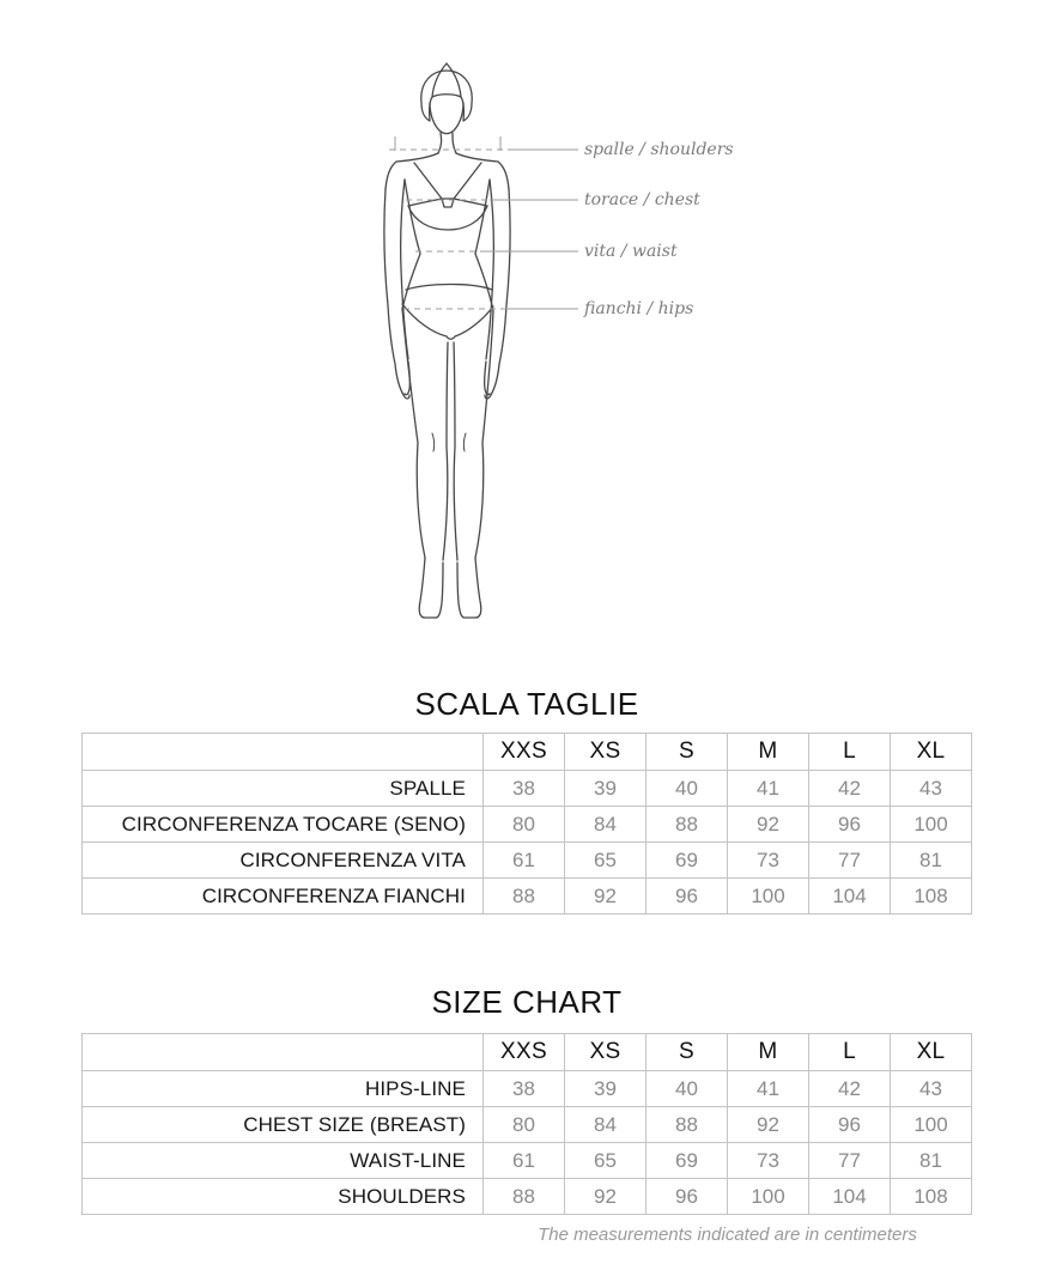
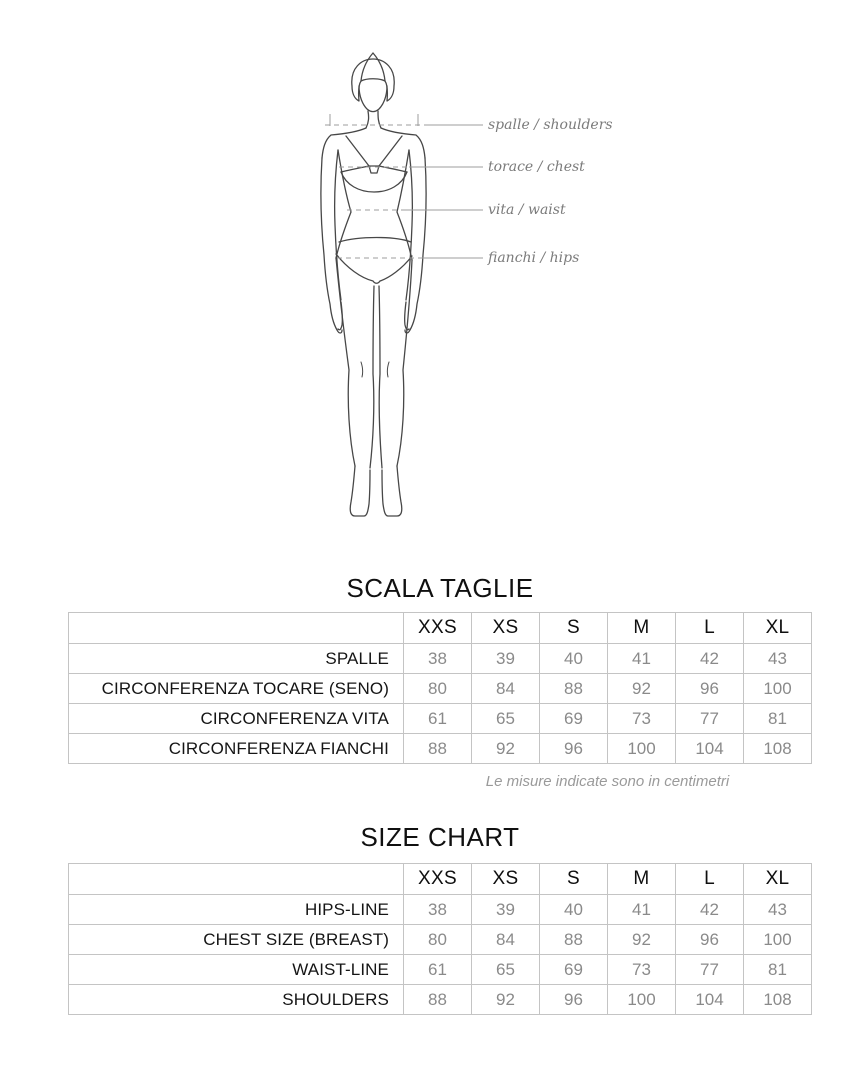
  spalle / shoulders
  torace / chest
  vita / waist
  fianchi / hips
  SCALA TAGLIE
  	XXS	XS	S	M	L	XL
  SPALLE	38	39	40	41	42	43
  CIRCONFERENZA TOCARE (SENO)	80	84	88	92	96	100
  CIRCONFERENZA VITA	61	65	69	73	77	81
  CIRCONFERENZA FIANCHI	88	92	96	100	104	108
+ Le misure indicate sono in centimetri
  SIZE CHART
  	XXS	XS	S	M	L	XL
  HIPS-LINE	38	39	40	41	42	43
  CHEST SIZE (BREAST)	80	84	88	92	96	100
  WAIST-LINE	61	65	69	73	77	81
  SHOULDERS	88	92	96	100	104	108
- The measurements indicated are in centimeters
